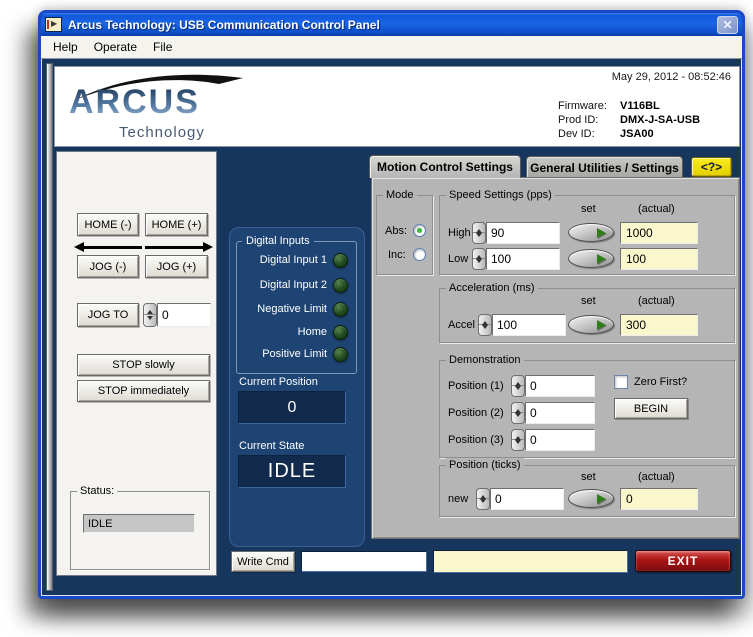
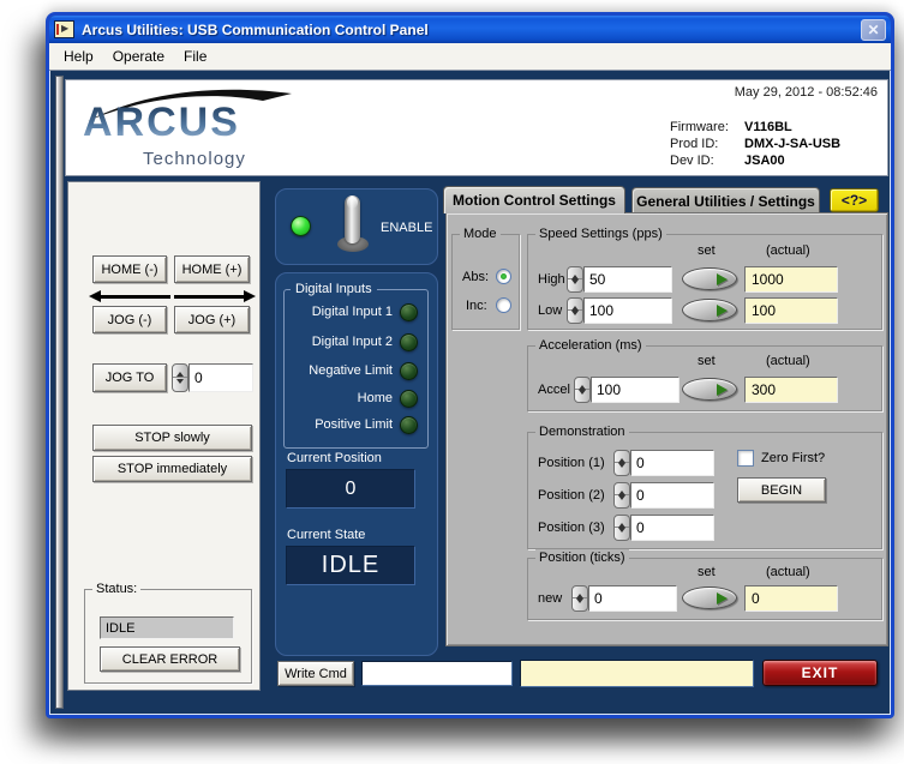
- Arcus Technology: USB Communication Control Panel
+ Arcus Utilities: USB Communication Control Panel
  ✕
  Help
  Operate
  File
  ARCUS
  Technology
  May 29, 2012 - 08:52:46
  Firmware:
  V116BL
  Prod ID:
  DMX-J-SA-USB
  Dev ID:
  JSA00
  HOME (-)
  HOME (+)
  JOG (-)
  JOG (+)
  JOG TO
  0
  STOP slowly
  STOP immediately
  Status:
  IDLE
+ CLEAR ERROR
+ ENABLE
  Digital Inputs
  Digital Input 1
  Digital Input 2
  Negative Limit
  Home
  Positive Limit
  Current Position
  0
  Current State
  IDLE
  Motion Control Settings
  General Utilities / Settings
  <?>
  Mode
  Abs:
  Inc:
  Speed Settings (pps)
  set
  (actual)
  High
- 90
+ 50
  1000
  Low
  100
  100
  Acceleration (ms)
  set
  (actual)
  Accel
  100
  300
  Demonstration
  Position (1)
  0
  Position (2)
  0
  Position (3)
  0
  Zero First?
  BEGIN
  Position (ticks)
  set
  (actual)
  new
  0
  0
  Write Cmd
  EXIT
